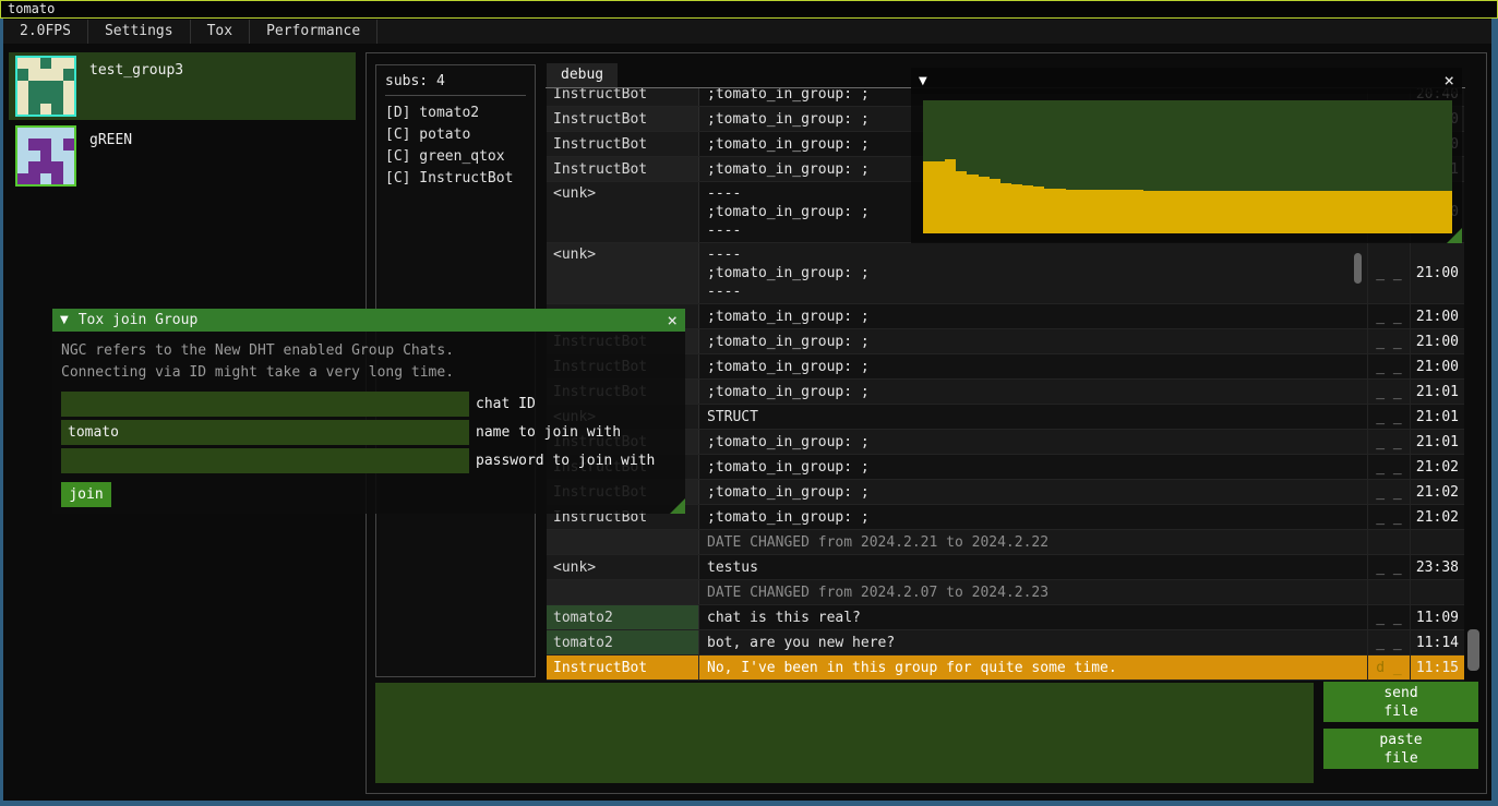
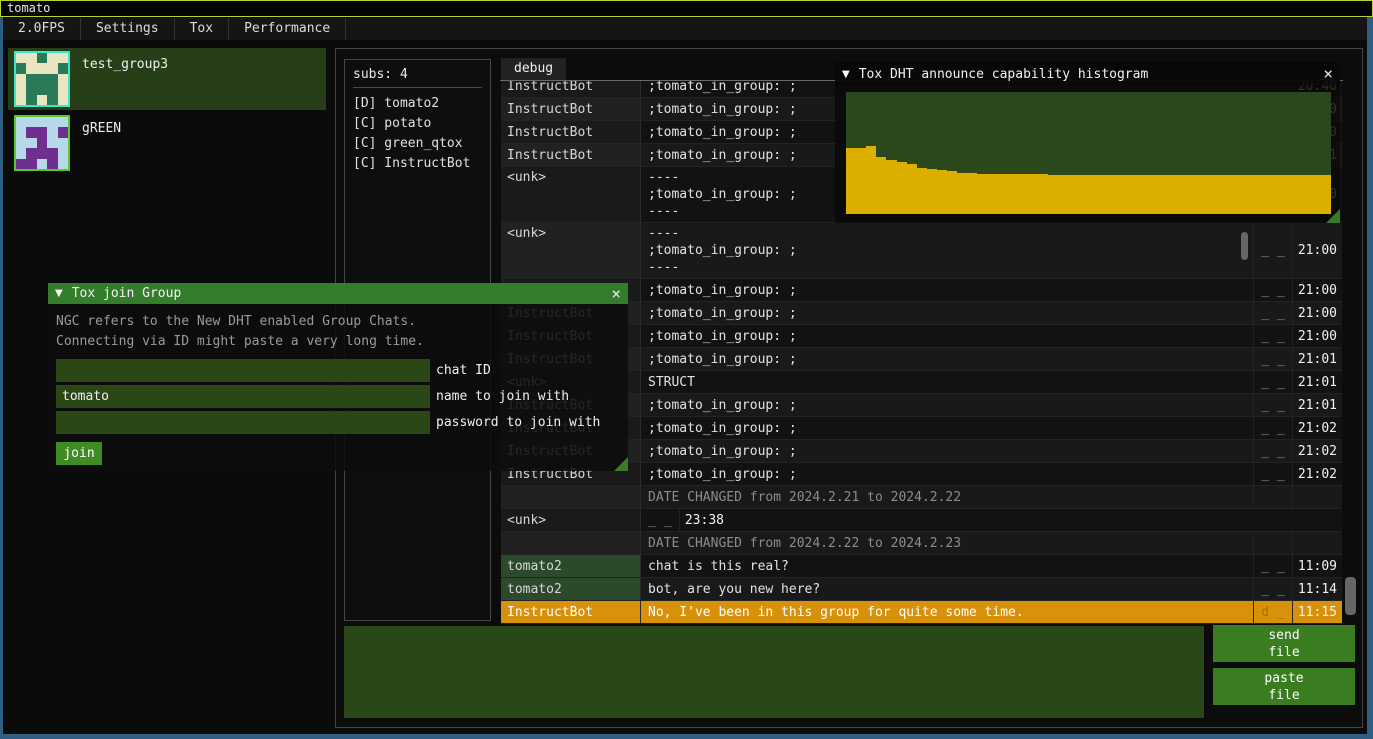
  tomato
  2.0FPS
  Settings
  Tox
  Performance
  test_group3
  gREEN
  subs: 4
  [D] tomato2
  [C] potato
  [C] green_qtox
  [C] InstructBot
  debug
  InstructBot
  ;tomato_in_group: ;
  _ _
  20:40
  InstructBot
  ;tomato_in_group: ;
  InstructBot
  ;tomato_in_group: ;
  InstructBot
  ;tomato_in_group: ;
  <unk>
  ----
  ;tomato_in_group: ;
  ----
  <unk>
  ----
  ;tomato_in_group: ;
  ----
  _ _
  21:00
  ;tomato_in_group: ;
  _ _
  21:00
  ;tomato_in_group: ;
  _ _
  21:00
  ;tomato_in_group: ;
  _ _
  21:00
  ;tomato_in_group: ;
  _ _
  21:01
  STRUCT
  _ _
  21:01
  InstructBot
  ;tomato_in_group: ;
  _ _
  21:01
  InstructBot
  ;tomato_in_group: ;
  _ _
  21:02
  ;tomato_in_group: ;
  _ _
  21:02
  InstructBot
  ;tomato_in_group: ;
  _ _
  21:02
  DATE CHANGED from 2024.2.21 to 2024.2.22
  <unk>
- testus
  _ _
  23:38
- DATE CHANGED from 2024.2.07 to 2024.2.23
+ DATE CHANGED from 2024.2.22 to 2024.2.23
  tomato2
  chat is this real?
  _ _
  11:09
  tomato2
  bot, are you new here?
  _ _
  11:14
  InstructBot
  No, I've been in this group for quite some time.
  d _
  11:15
  send
  file
  paste
  file
  ▼
+ Tox DHT announce capability histogram
  ×
  ▼
  Tox join Group
  ×
  NGC refers to the New DHT enabled Group Chats.
- Connecting via ID might take a very long time.
+ Connecting via ID might paste a very long time.
  chat ID
  tomato
  name to join with
  password to join with
  join
